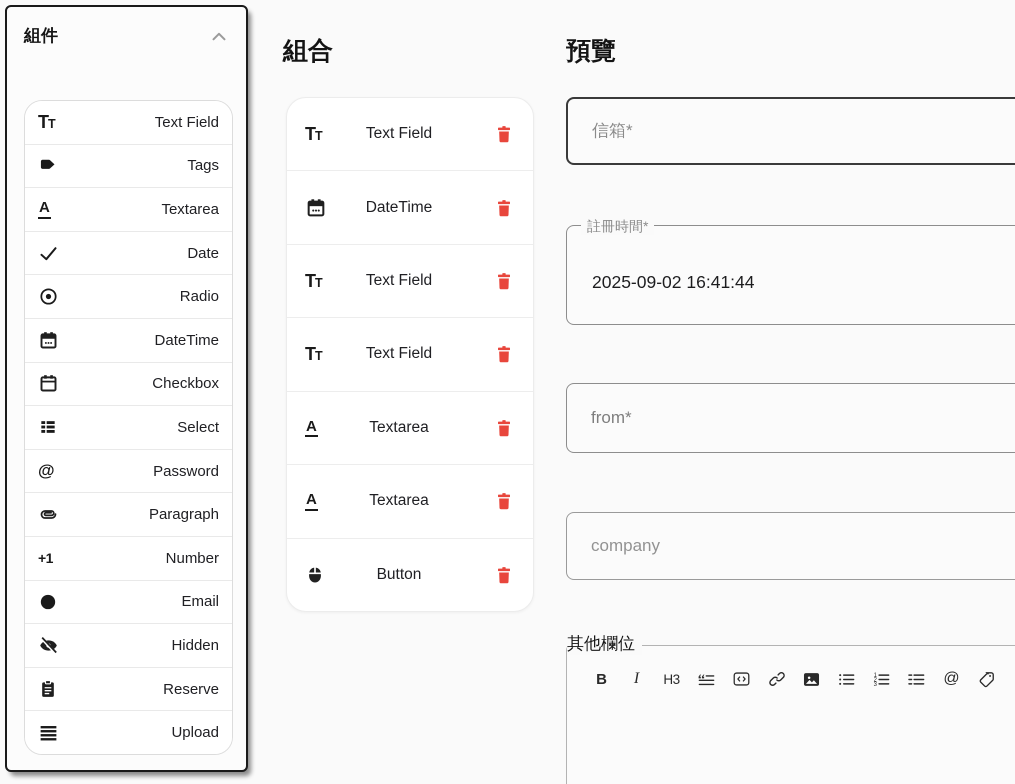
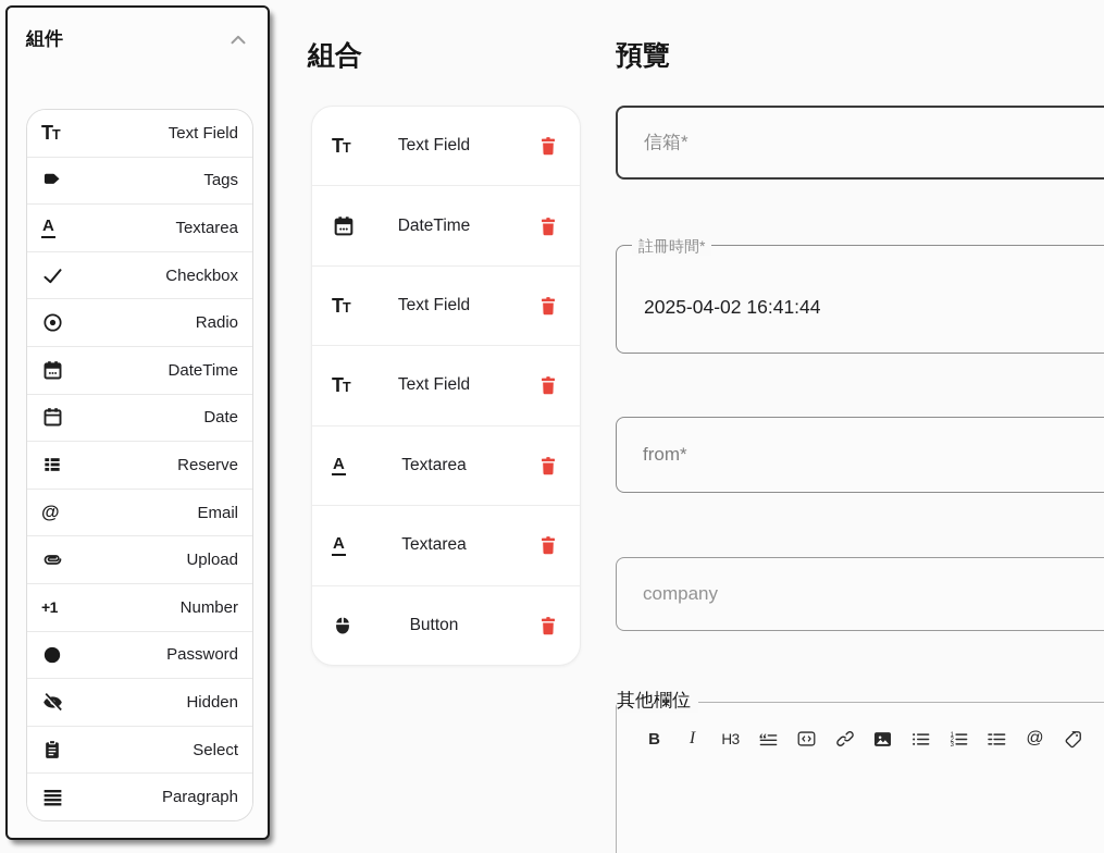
  組件
  TT
  Text Field
  Tags
  A
  Textarea
- Date
+ Checkbox
  Radio
  DateTime
- Checkbox
+ Date
- Select
+ Reserve
  @
- Password
+ Email
- Paragraph
+ Upload
  +1
  Number
- Email
+ Password
  Hidden
- Reserve
+ Select
- Upload
+ Paragraph
  組合
  TT
  Text Field
  DateTime
  TT
  Text Field
  TT
  Text Field
  A
  Textarea
  A
  Textarea
  Button
  預覽
  信箱*
  註冊時間*
- 2025-09-02 16:41:44
+ 2025-04-02 16:41:44
  from*
  company
  其他欄位
  B
  I
  H3
  @
